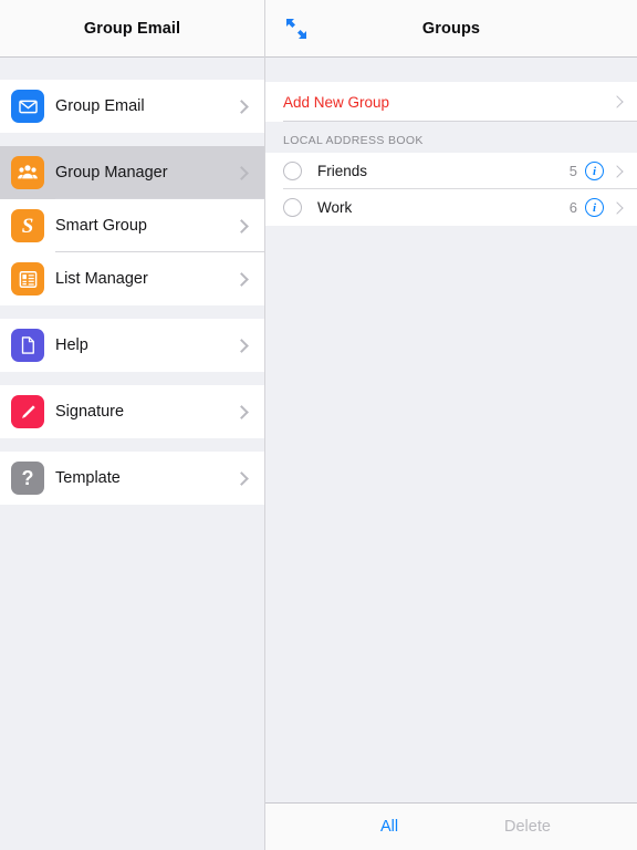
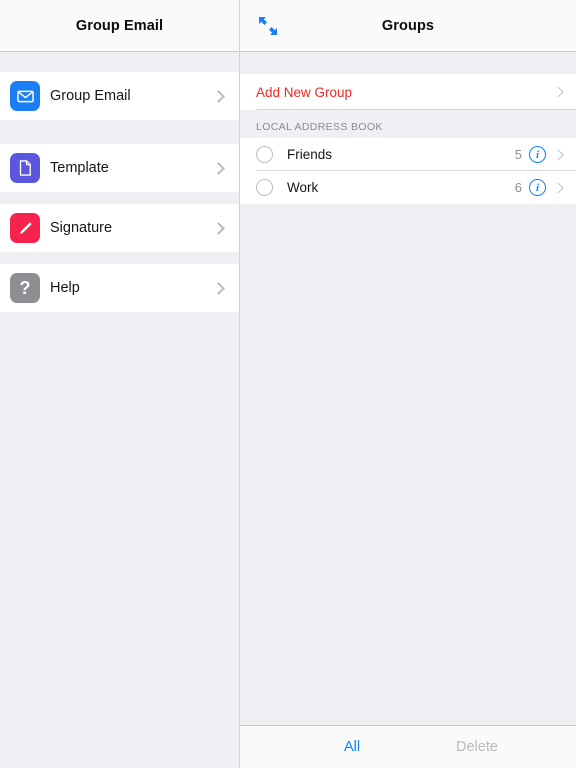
  Group Email
  Group Email
- Group Manager
- S
- Smart Group
- List Manager
- Help
+ Template
  Signature
  ?
- Template
+ Help
  Groups
  Add New Group
  LOCAL ADDRESS BOOK
  Friends
  5
  i
  Work
  6
  i
  All
  Delete
